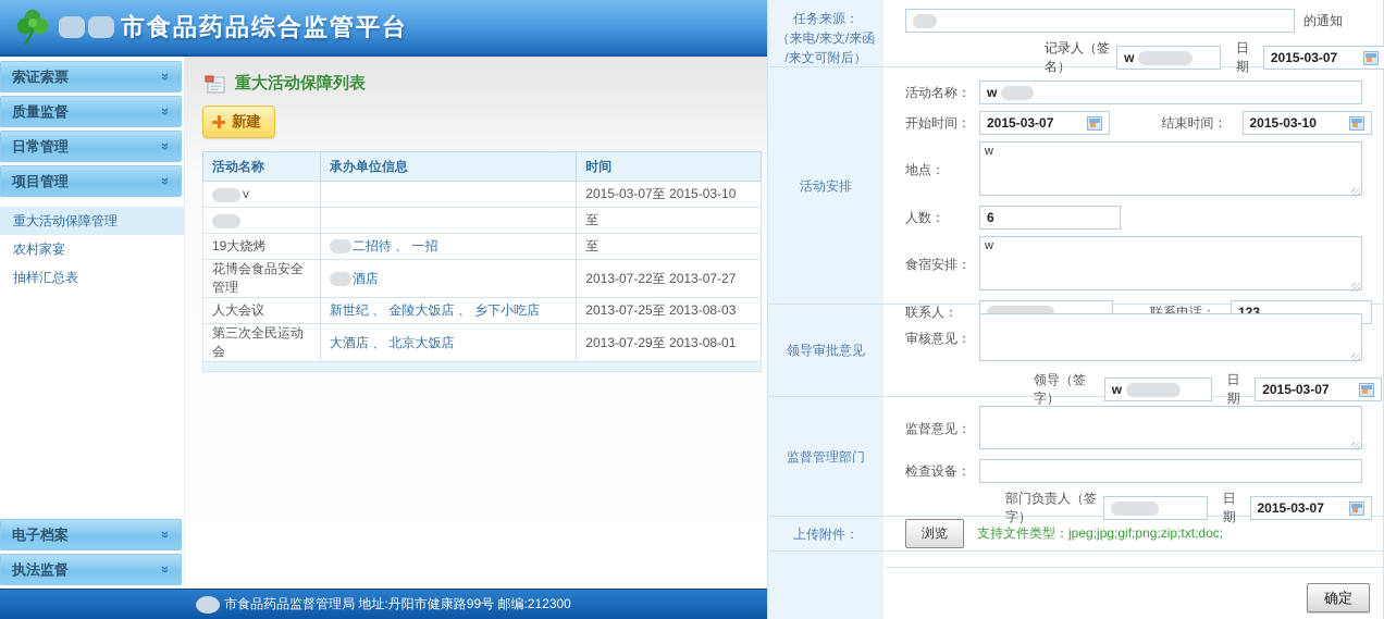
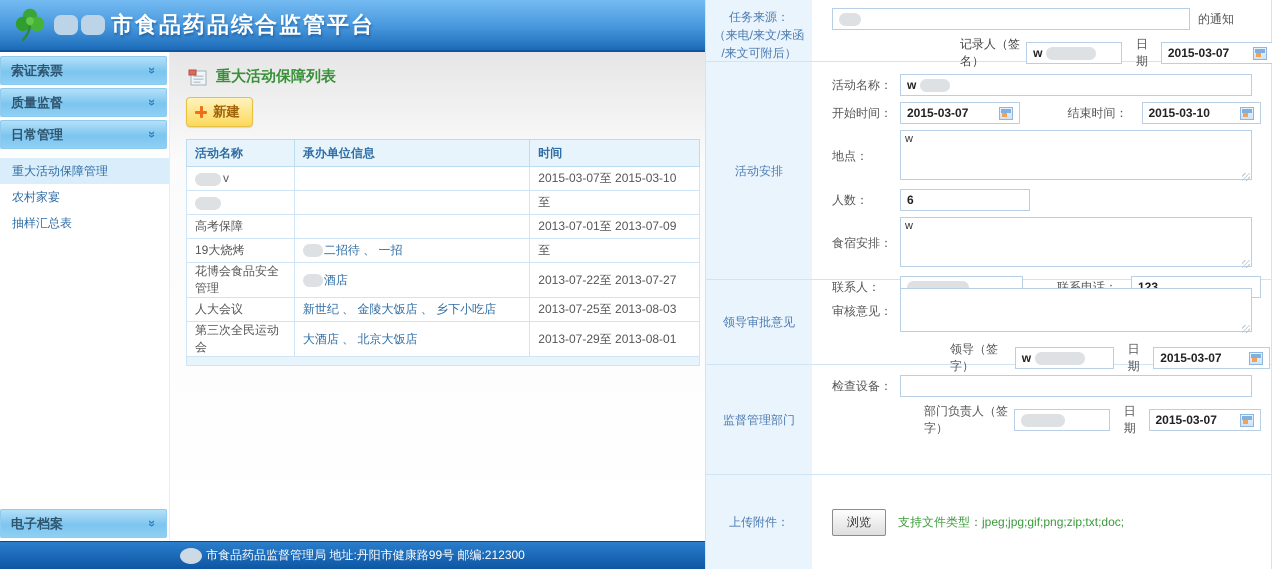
  市食品药品综合监管平台
  索证索票
  质量监督
  日常管理
- 项目管理
  重大活动保障管理
  农村家宴
  抽样汇总表
  电子档案
- 执法监督
  重大活动保障列表
  新建
  活动名称	承办单位信息	时间
  v		2015-03-07至 2015-03-10
  		至
+ 高考保障		2013-07-01至 2013-07-09
  19大烧烤	二招待 、 一招	至
  花博会食品安全管理	酒店	2013-07-22至 2013-07-27
  人大会议	新世纪 、 金陵大饭店 、 乡下小吃店	2013-07-25至 2013-08-03
  第三次全民运动会	大酒店 、 北京大饭店	2013-07-29至 2013-08-01
  市食品药品监督管理局 地址:丹阳市健康路99号 邮编:212300
  任务来源：
  （来电/来文/来函
  /来文可附后）
  的通知
  记录人（签名）
  w
  日期
  2015-03-07
  活动安排
  活动名称：
  w
  开始时间：
  2015-03-07
  结束时间：
  2015-03-10
  地点：
  w
  人数：
  6
  食宿安排：
  w
  联系人：
  联系电话：
  123
  领导审批意见
  审核意见：
  领导（签字）
  w
  日期
  2015-03-07
  监督管理部门
- 监督意见：
  检查设备：
  部门负责人（签字）
  日期
  2015-03-07
  上传附件：
  浏览
  支持文件类型：jpeg;jpg;gif;png;zip;txt;doc;
- 确定
